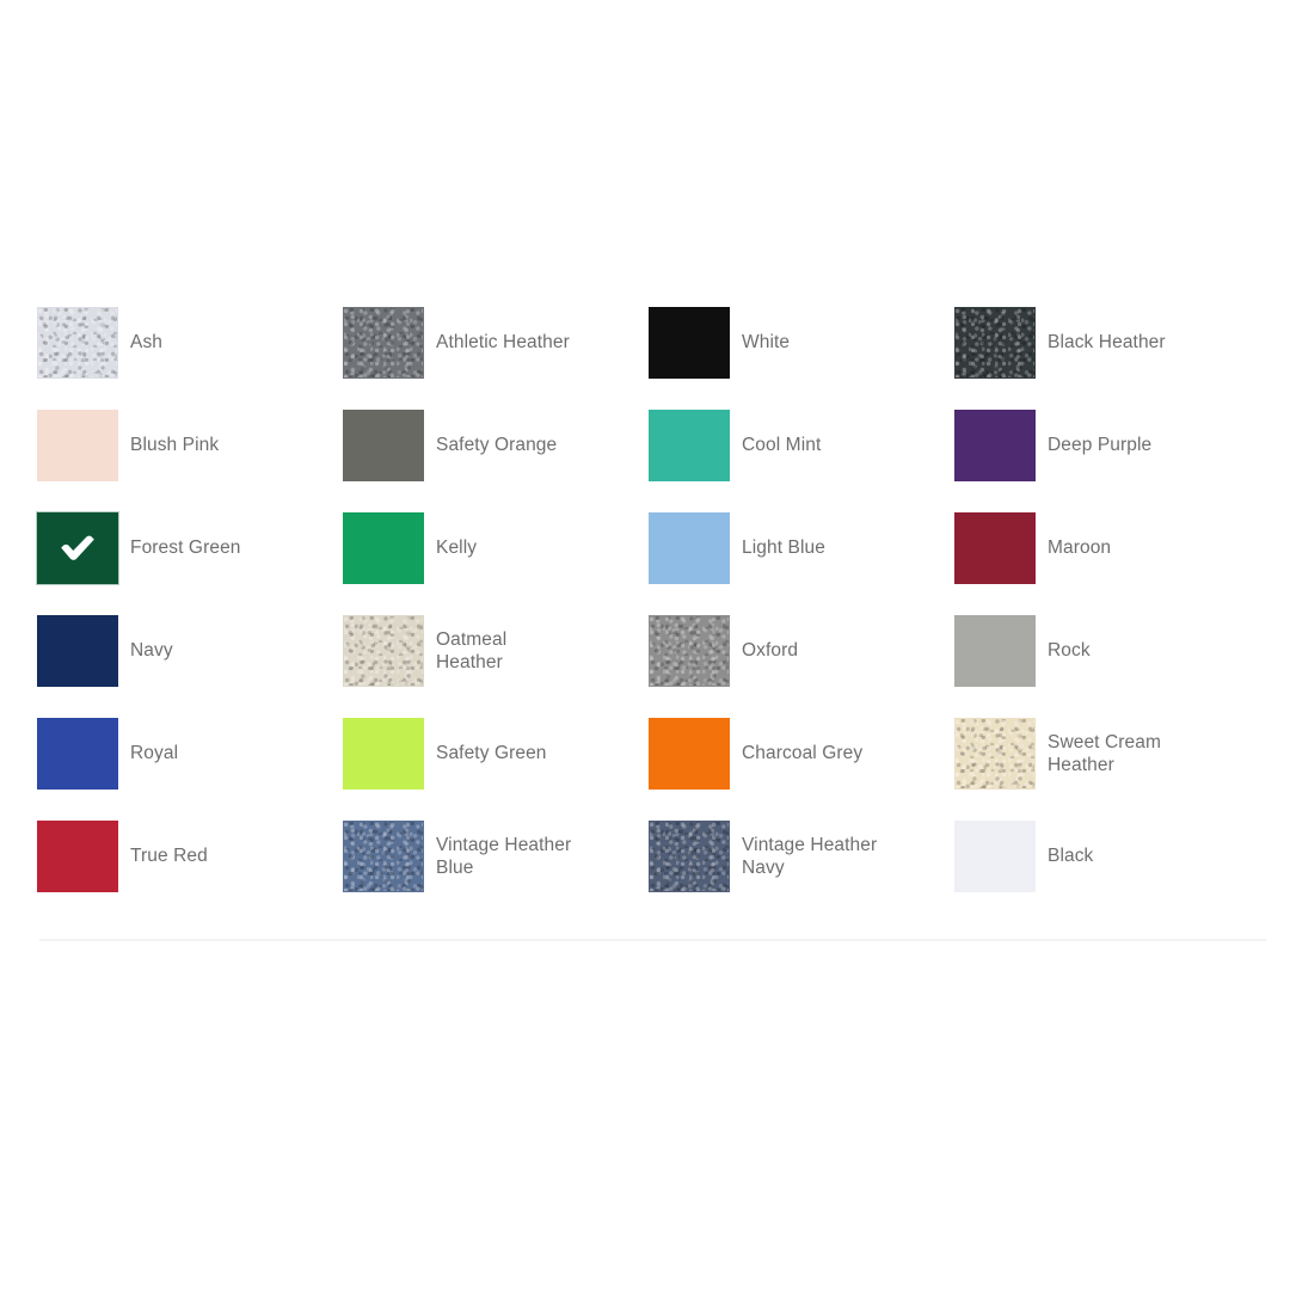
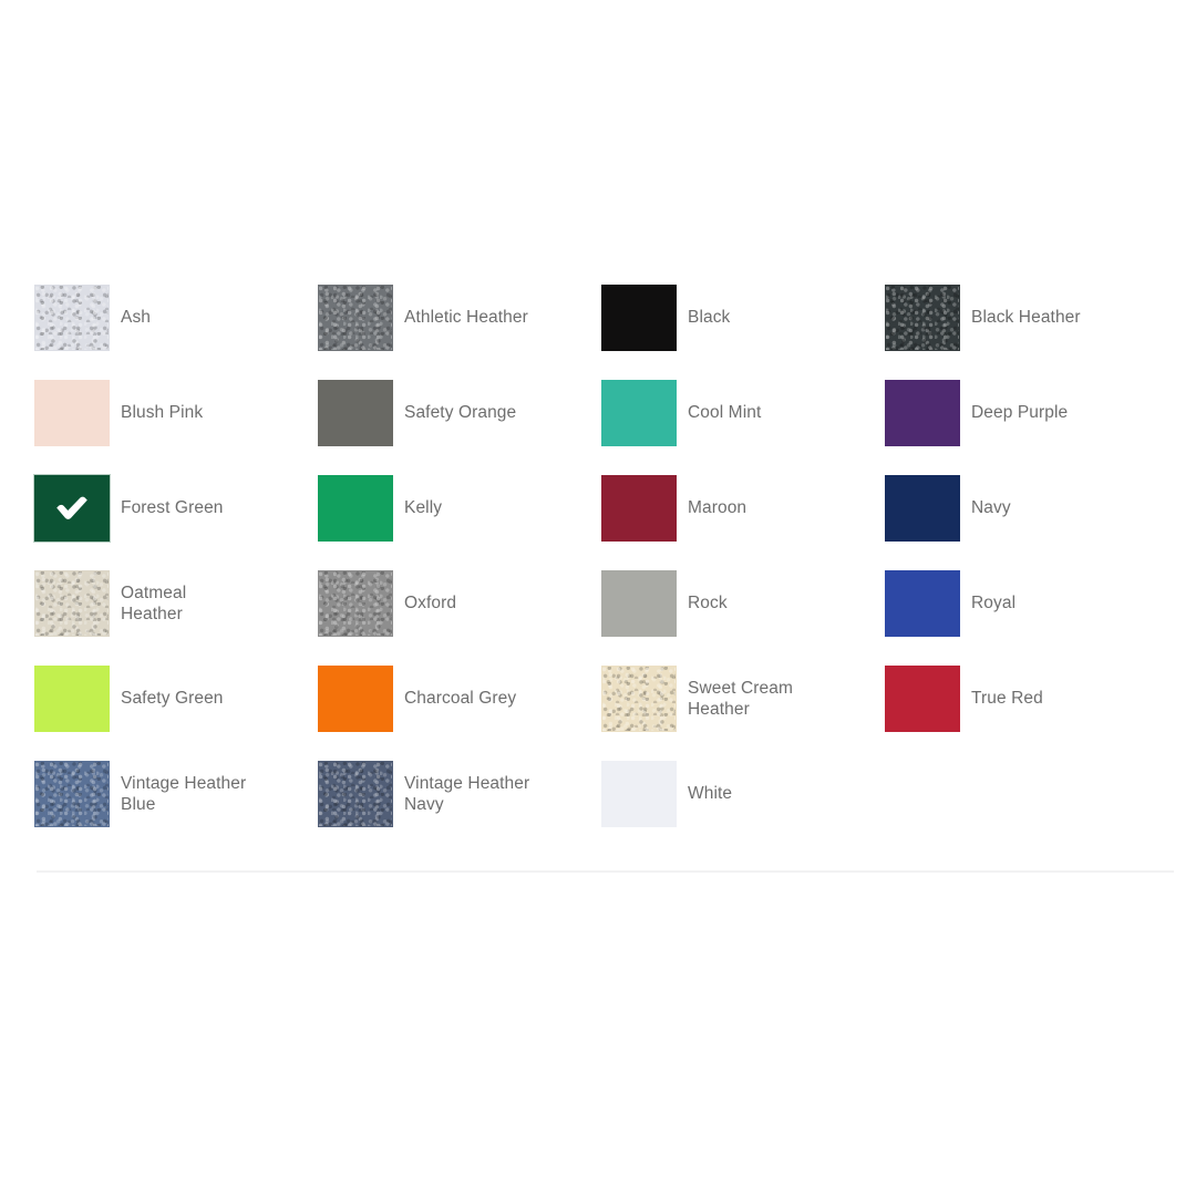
  Ash
  Athletic Heather
- White
+ Black
  Black Heather
  Blush Pink
  Safety Orange
  Cool Mint
  Deep Purple
  Forest Green
  Kelly
- Light Blue
  Maroon
  Navy
  Oatmeal
  Heather
  Oxford
  Rock
  Royal
  Safety Green
  Charcoal Grey
  Sweet Cream
  Heather
  True Red
  Vintage Heather
  Blue
  Vintage Heather
  Navy
- Black
+ White
